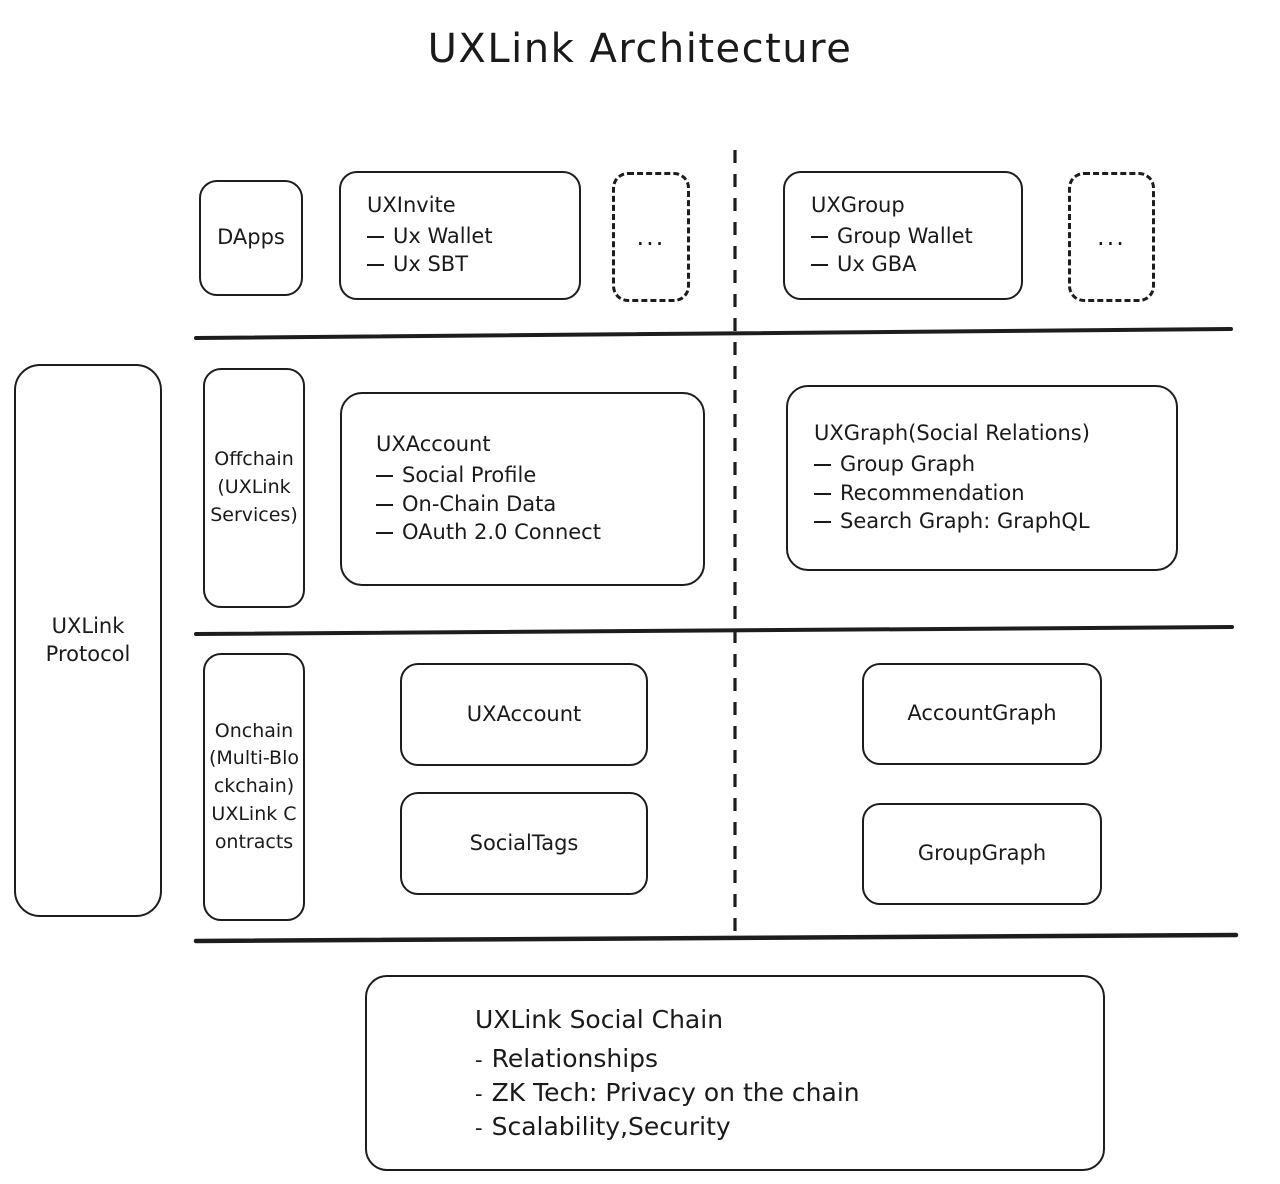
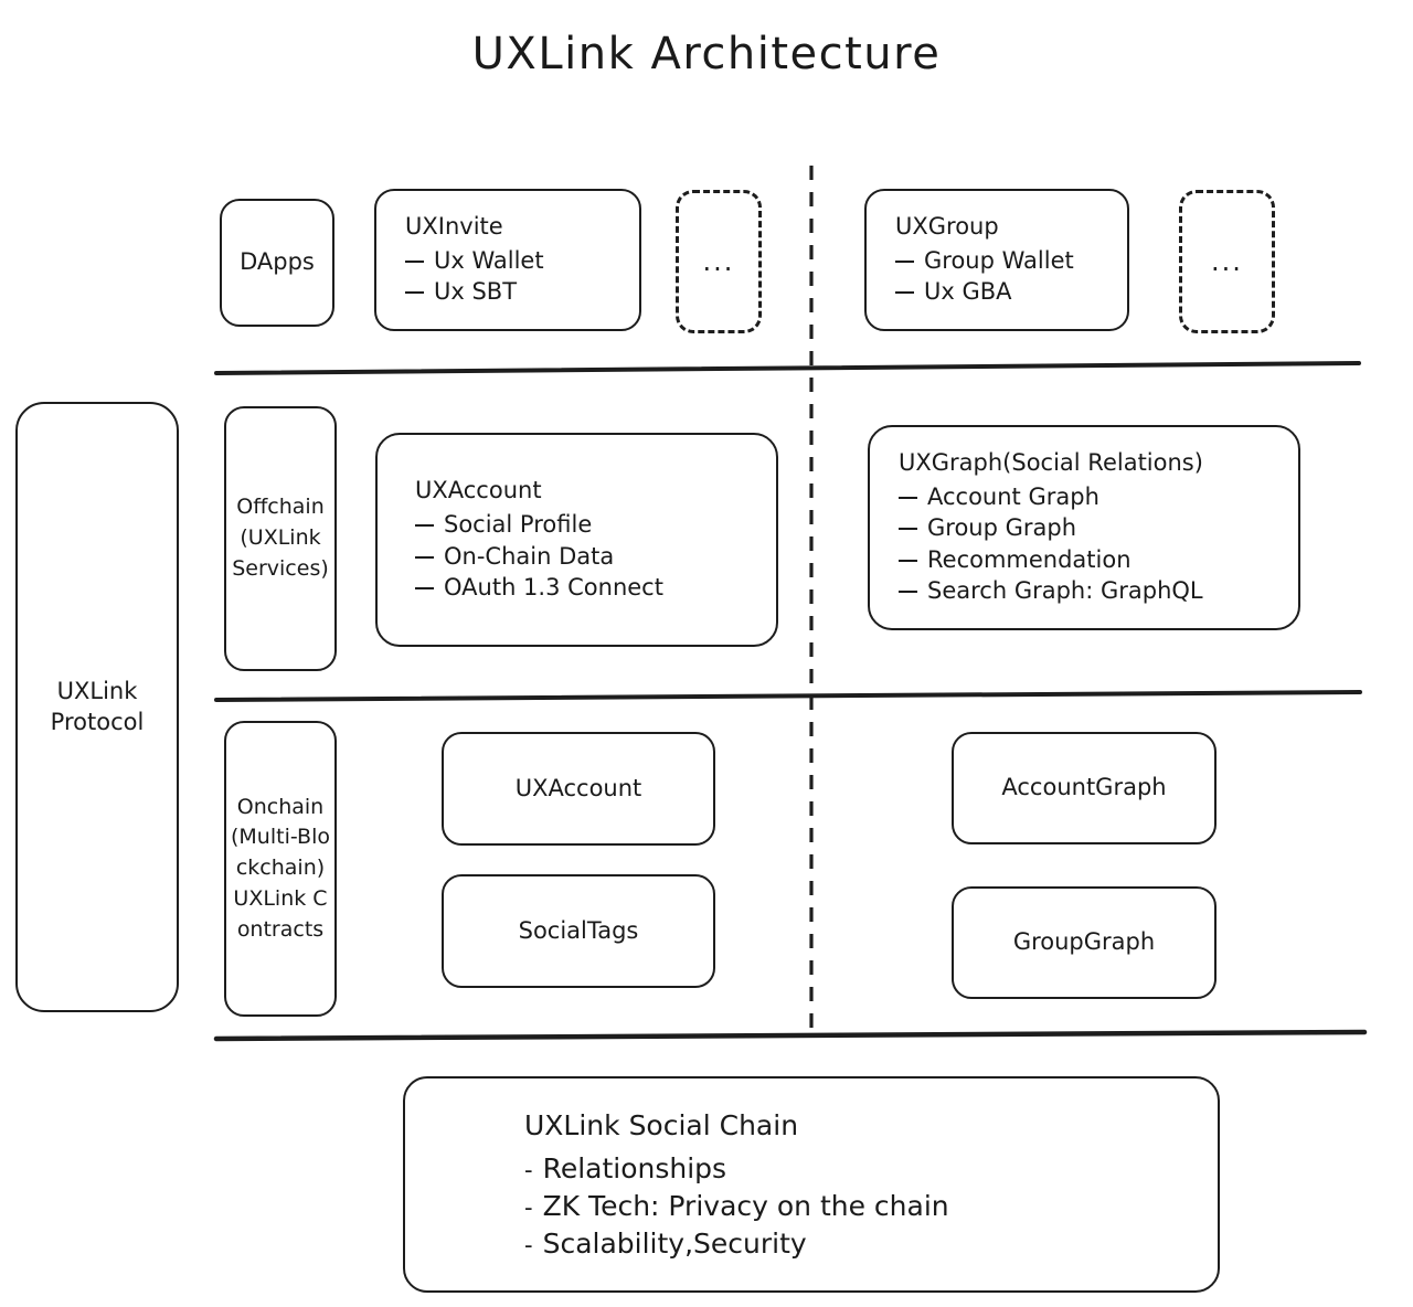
  UXLink Architecture
  UXLink
  Protocol
  DApps
  UXInvite
  Ux Wallet
  Ux SBT
  ...
  UXGroup
  Group Wallet
  Ux GBA
  ...
  Offchain (UXLink Services)
  UXAccount
  Social Profile
  On-Chain Data
- OAuth 2.0 Connect
+ OAuth 1.3 Connect
  UXGraph(Social Relations)
+ Account Graph
  Group Graph
  Recommendation
  Search Graph: GraphQL
  Onchain (Multi-Blockchain) UXLink Contracts
  UXAccount
  SocialTags
  AccountGraph
  GroupGraph
  UXLink Social Chain
  -
  Relationships
  -
  ZK Tech: Privacy on the chain
  -
  Scalability,Security
